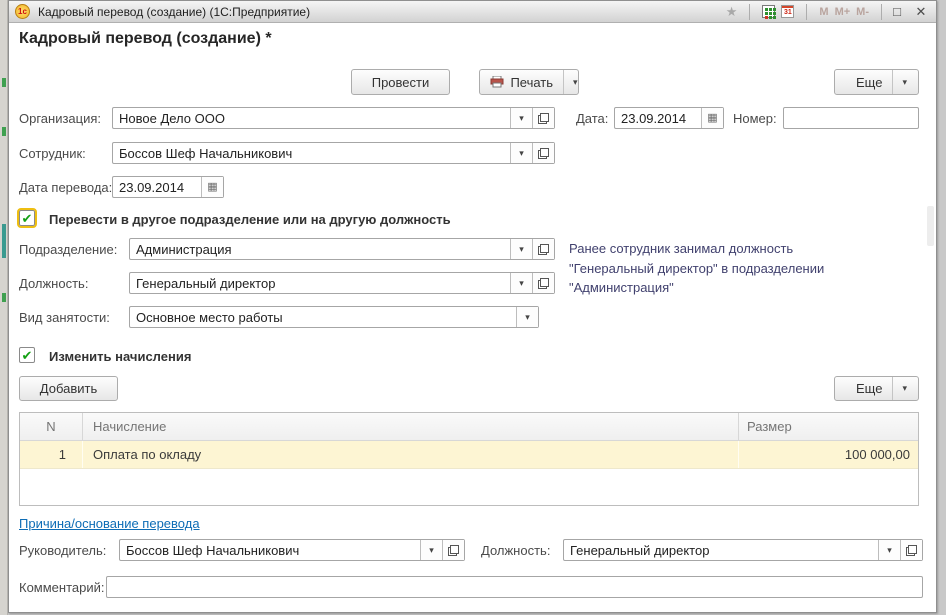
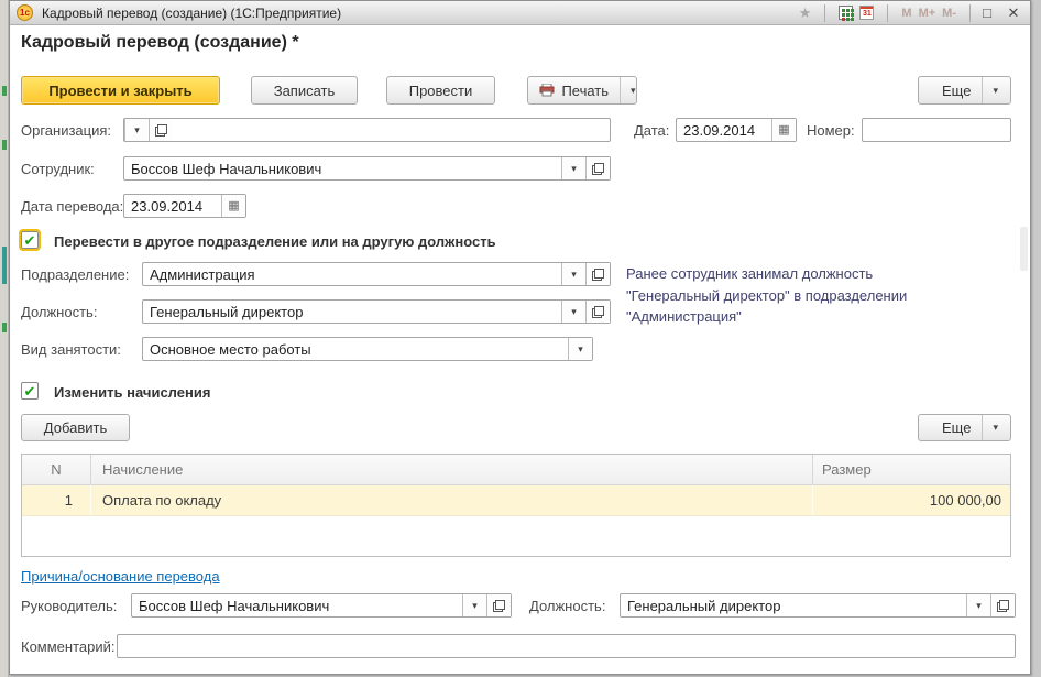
  1с
  Кадровый перевод (создание) (1С:Предприятие)
  ★
  M
  M+
  M-
  □
  ✕
  Кадровый перевод (создание) *
+ Провести и закрыть
+ Записать
  Провести
  Печать
  ▾
  Еще
  ▾
  Организация:
- Новое Дело ООО
  ▾
  Дата:
  23.09.2014
  ▦
  Номер:
  Сотрудник:
  Боссов Шеф Начальникович
  ▾
  Дата перевода:
  23.09.2014
  ▦
  ✔
  Перевести в другое подразделение или на другую должность
  Подразделение:
  Администрация
  ▾
  Должность:
  Генеральный директор
  ▾
  Вид занятости:
  Основное место работы
  ▾
  Ранее сотрудник занимал должность "Генеральный директор" в подразделении "Администрация"
  ✔
  Изменить начисления
  Добавить
  Еще
  ▾
  N
  Начисление
  Размер
  1
  Оплата по окладу
  100 000,00
  Причина/основание перевода
  Руководитель:
  Боссов Шеф Начальникович
  ▾
  Должность:
  Генеральный директор
  ▾
  Комментарий:
